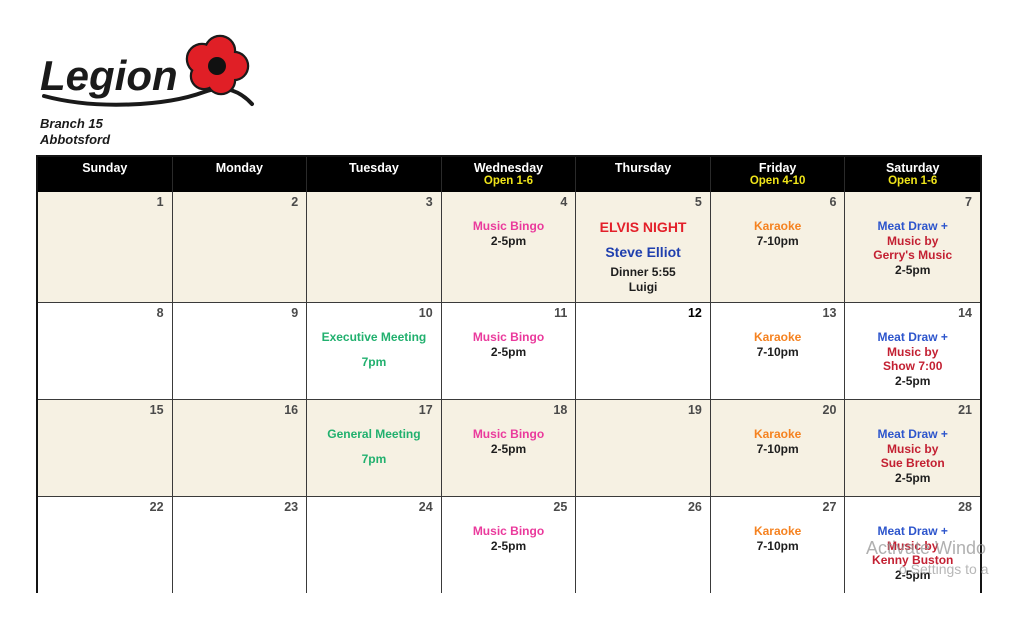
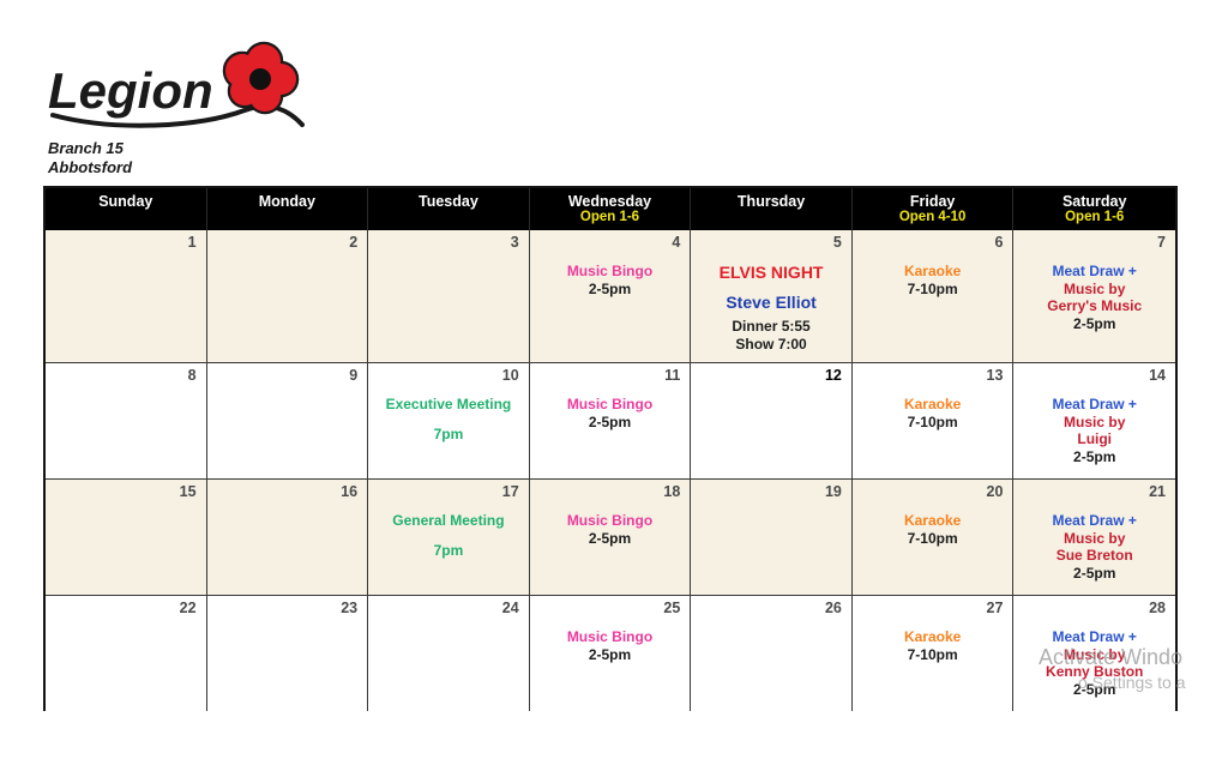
  Legion
  Branch 15
  Abbotsford
  Sunday
  Monday
  Tuesday
  Wednesday
  Open 1-6
  Thursday
  Friday
  Open 4-10
  Saturday
  Open 1-6
  1
  2
  3
  4
  Music Bingo
  2-5pm
  5
  ELVIS NIGHT
  Steve Elliot
  Dinner 5:55
- Luigi
+ Show 7:00
  6
  Karaoke
  7-10pm
  7
  Meat Draw +
  Music by
  Gerry's Music
  2-5pm
  8
  9
  10
  Executive Meeting
  7pm
  11
  Music Bingo
  2-5pm
  12
  13
  Karaoke
  7-10pm
  14
  Meat Draw +
  Music by
- Show 7:00
+ Luigi
  2-5pm
  15
  16
  17
  General Meeting
  7pm
  18
  Music Bingo
  2-5pm
  19
  20
  Karaoke
  7-10pm
  21
  Meat Draw +
  Music by
  Sue Breton
  2-5pm
  22
  23
  24
  25
  Music Bingo
  2-5pm
  26
  27
  Karaoke
  7-10pm
  28
  Meat Draw +
  Music by
  Kenny Buston
  2-5pm
  Activate Windo
  o Settings to a
